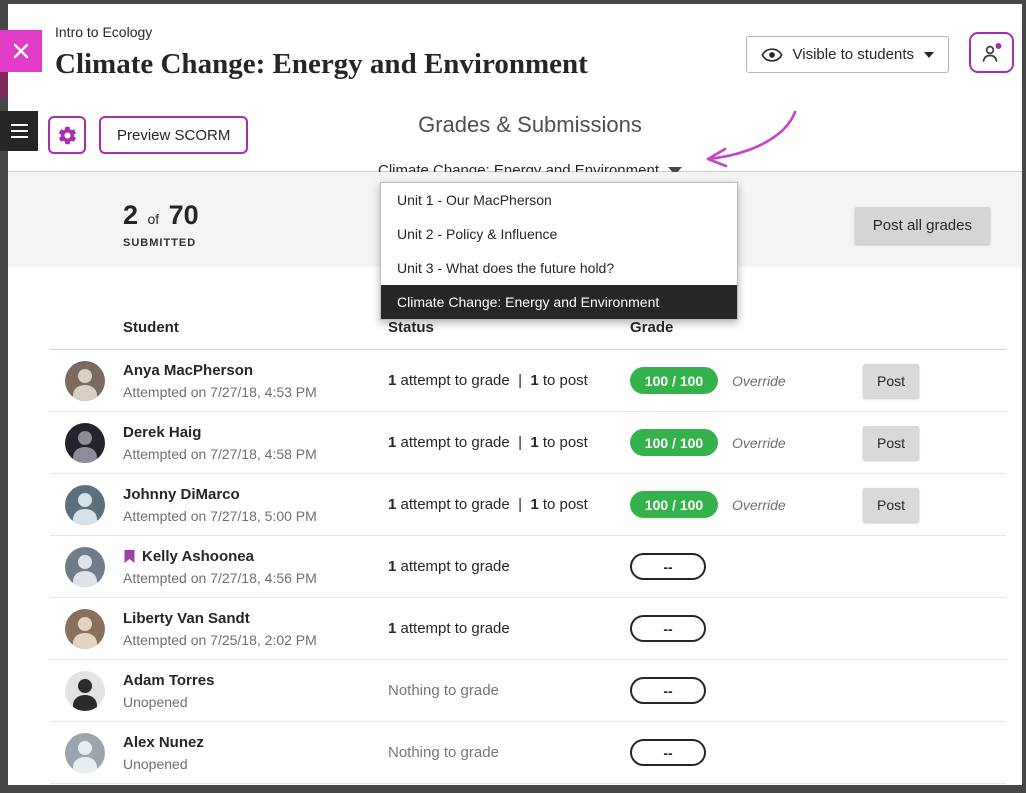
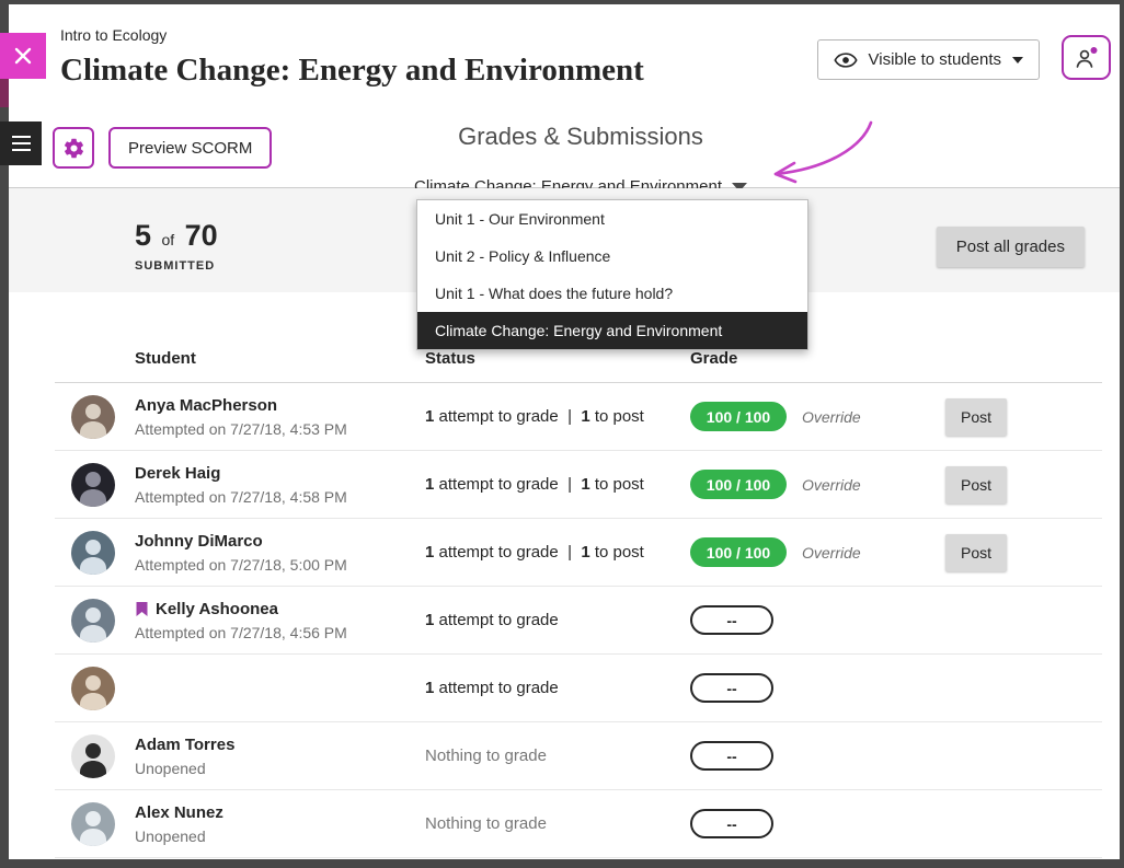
  Intro to Ecology
  Climate Change: Energy and Environment
  Visible to students
  Preview SCORM
  Grades & Submissions
  Climate Change: Energy and Environment
- 2 of 70
+ 5 of 70
  SUBMITTED
  Post all grades
  Student
  Status
  Grade
  Anya MacPherson
  Attempted on 7/27/18, 4:53 PM
  1 attempt to grade | 1 to post
  100 / 100
  Override
  Post
  Derek Haig
  Attempted on 7/27/18, 4:58 PM
  1 attempt to grade | 1 to post
  100 / 100
  Override
  Post
  Johnny DiMarco
  Attempted on 7/27/18, 5:00 PM
  1 attempt to grade | 1 to post
  100 / 100
  Override
  Post
  Kelly Ashoonea
  Attempted on 7/27/18, 4:56 PM
  1 attempt to grade
  --
- Liberty Van Sandt
- Attempted on 7/25/18, 2:02 PM
  1 attempt to grade
  --
  Adam Torres
  Unopened
  Nothing to grade
  --
  Alex Nunez
  Unopened
  Nothing to grade
  --
- Unit 1 - Our MacPherson
+ Unit 1 - Our Environment
  Unit 2 - Policy & Influence
- Unit 3 - What does the future hold?
+ Unit 1 - What does the future hold?
  Climate Change: Energy and Environment
